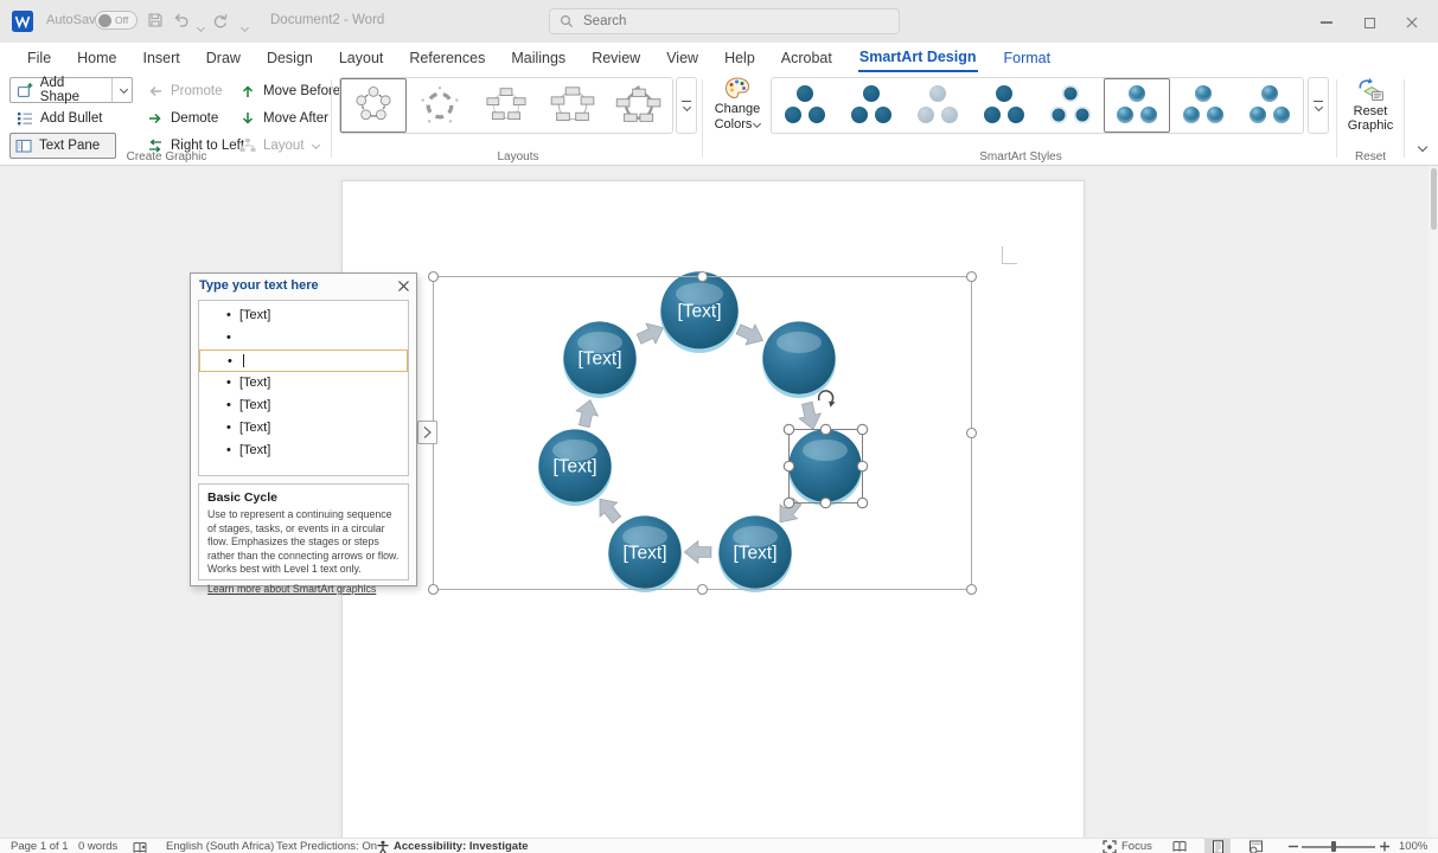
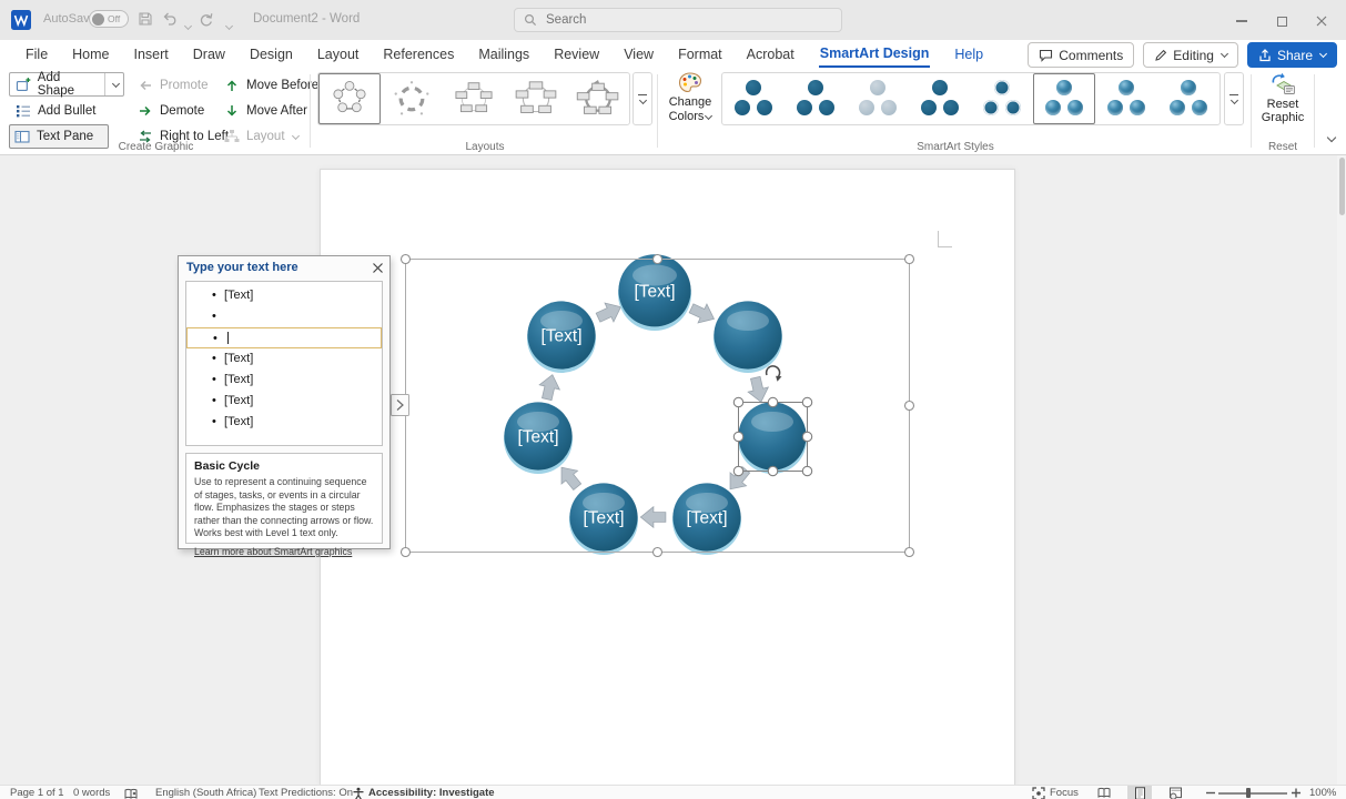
  AutoSav
  Off
  Document2 - Word
  Search
  File
  Home
  Insert
  Draw
  Design
  Layout
  References
  Mailings
  Review
  View
- Help
+ Format
  Acrobat
  SmartArt Design
- Format
+ Help
+ Comments
+ Editing
+ Share
  Add Shape
  Add Bullet
  Text Pane
  Promote
  Demote
  Right to Lef
  Move Befoe
  Move After
  Layout
  Create Graphic
  Layouts
  Change
  Colors
  SmartArt Styles
  Reset
  Graphic
  Reset
  [Text]
  [Text]
  [Text]
  [Text]
  [Text]
  Type your text here
  [Text]
  [Text]
  [Text]
  [Text]
  [Text]
  Basic Cycle
  Use to represent a continuing sequence of stages, tasks, or events in a circular flow. Emphasizes the stages or steps rather than the connecting arrows or flow. Works best with Level 1 text only.
  Learn more about SmartArt graphics
  Page 1 of 1
  0 words
  English (South Africa)
  Text Predictions: On
  Accessibility: Investigate
  Focus
  100%
